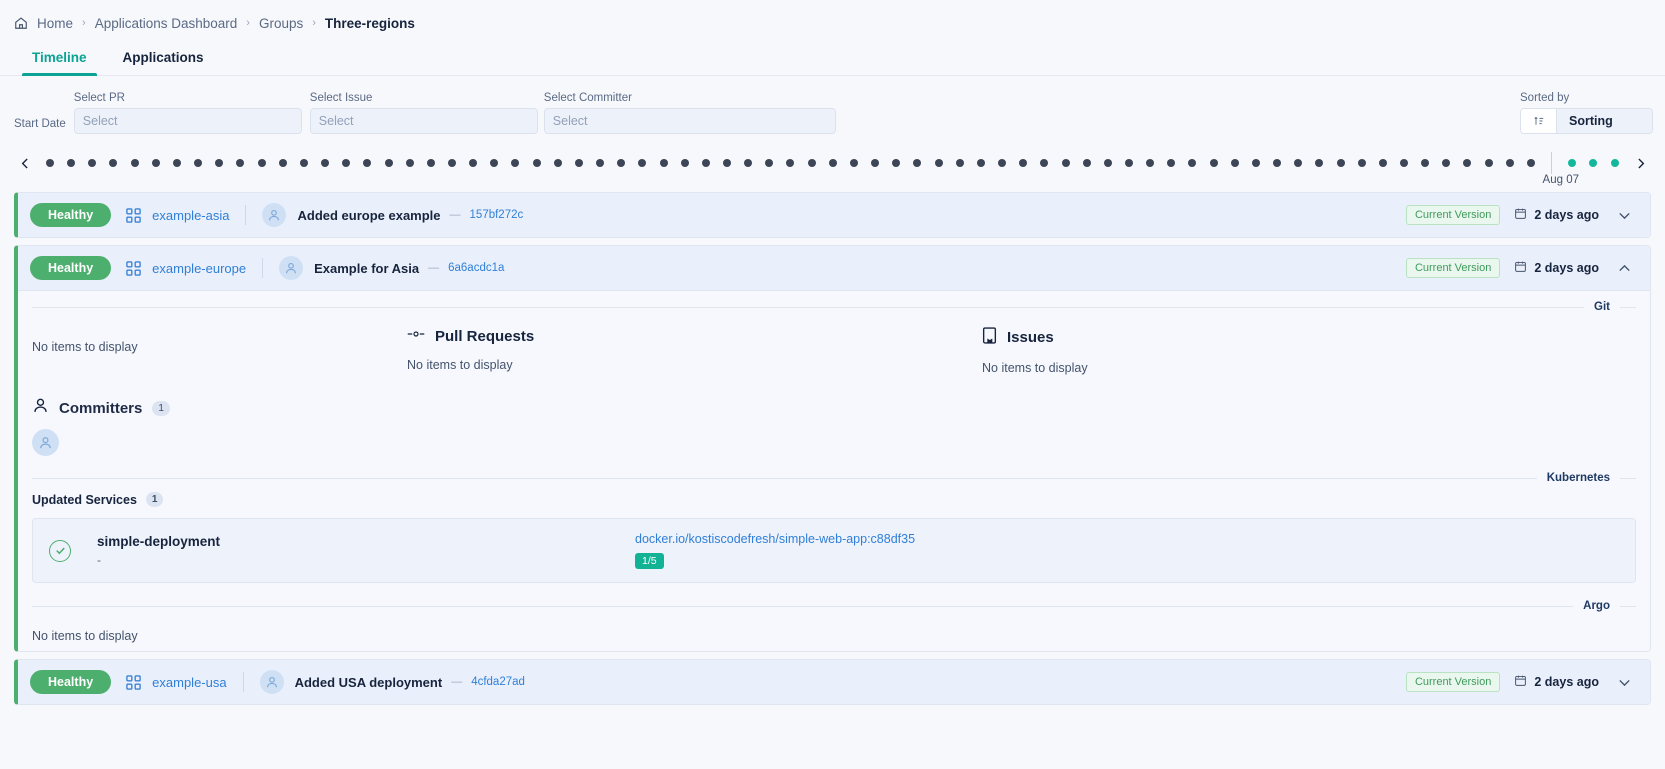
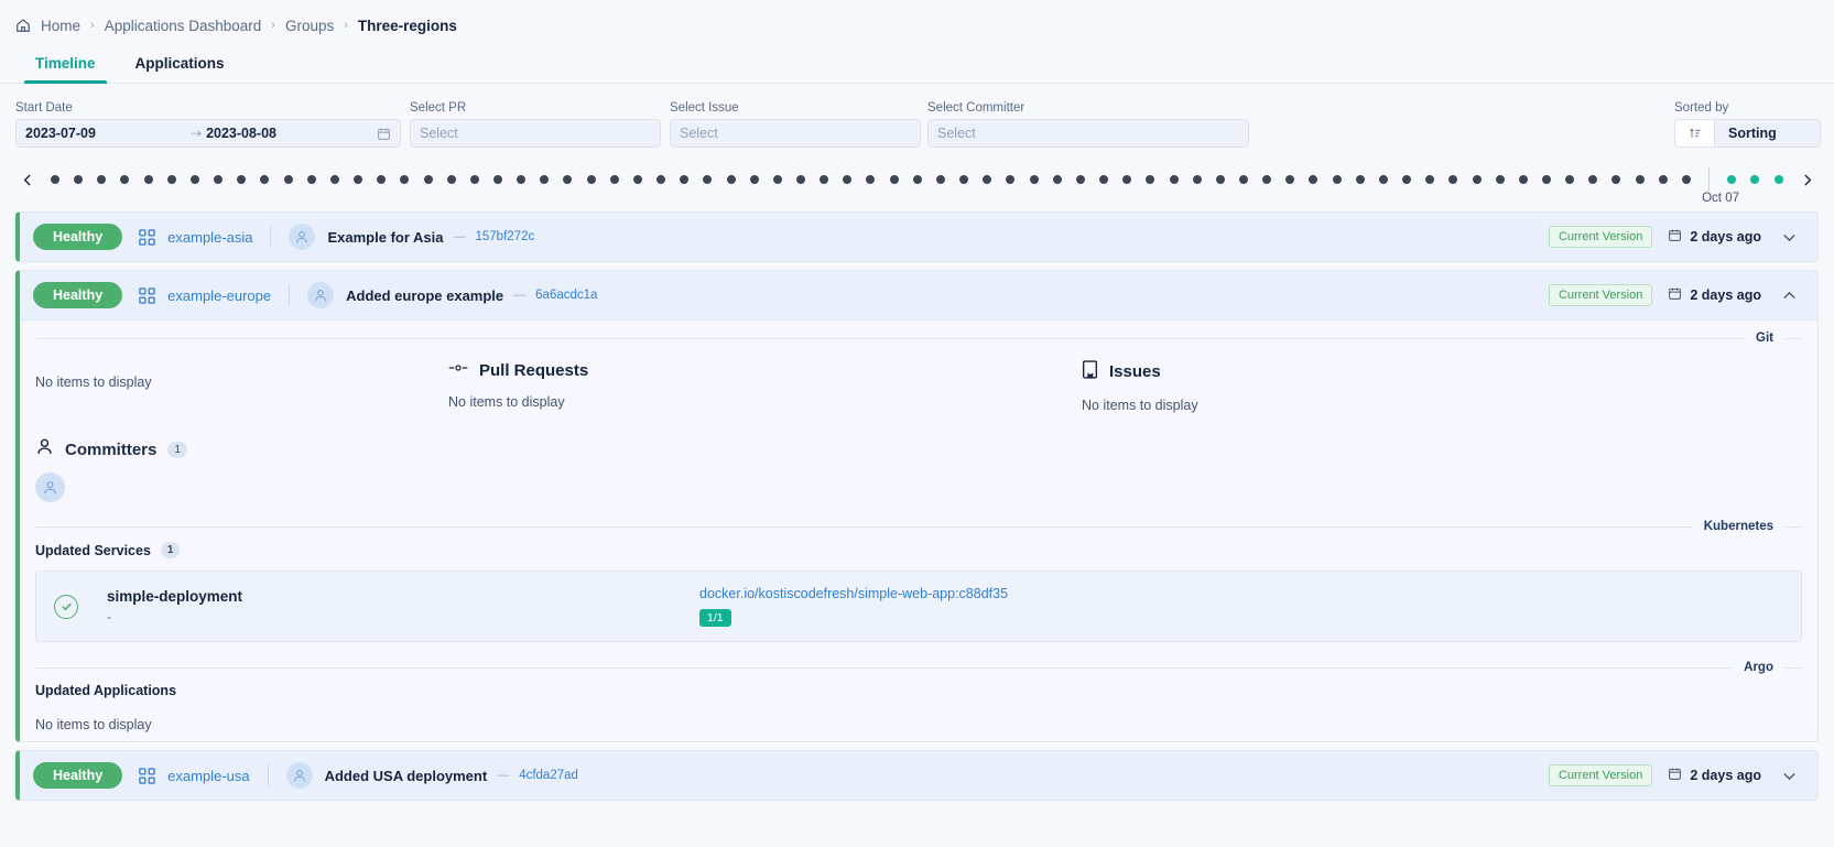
  Home
  ›
  Applications Dashboard
  ›
  Groups
  ›
  Three-regions
  Timeline
  Applications
  Start Date
+ 2023-07-09
+ ⇢
+ 2023-08-08
  Select PR
  Select
  Select Issue
  Select
  Select Committer
  Select
  Sorted by
  Sorting
- Aug 07
+ Oct 07
  Healthy
  example-asia
- Added europe example
+ Example for Asia
  —
  157bf272c
  Current Version
  2 days ago
  Healthy
  example-europe
- Example for Asia
+ Added europe example
  —
  6a6acdc1a
  Current Version
  2 days ago
  Git
  No items to display
  Pull Requests
  No items to display
  Issues
  No items to display
  Committers
  1
  Kubernetes
  Updated Services
  1
  simple-deployment
  -
  docker.io/kostiscodefresh/simple-web-app:c88df35
- 1/5
+ 1/1
  Argo
+ Updated Applications
  No items to display
  Healthy
  example-usa
  Added USA deployment
  —
  4cfda27ad
  Current Version
  2 days ago
